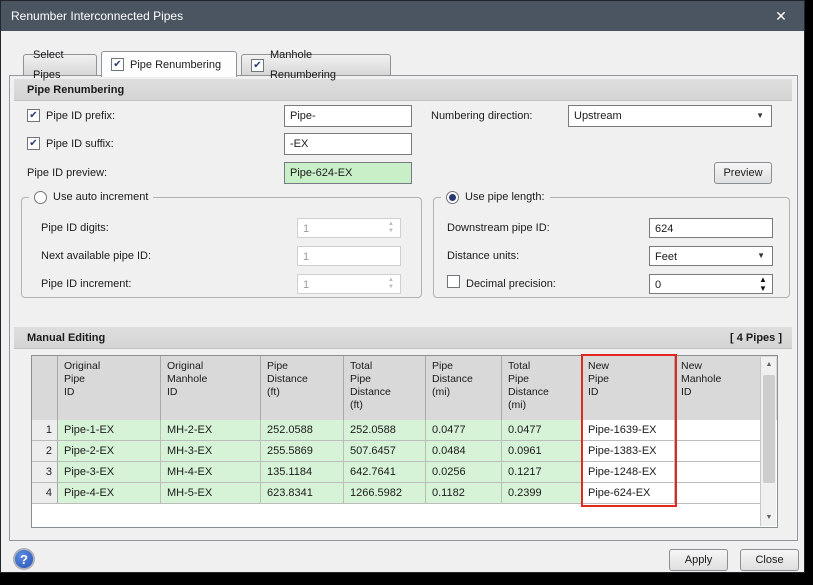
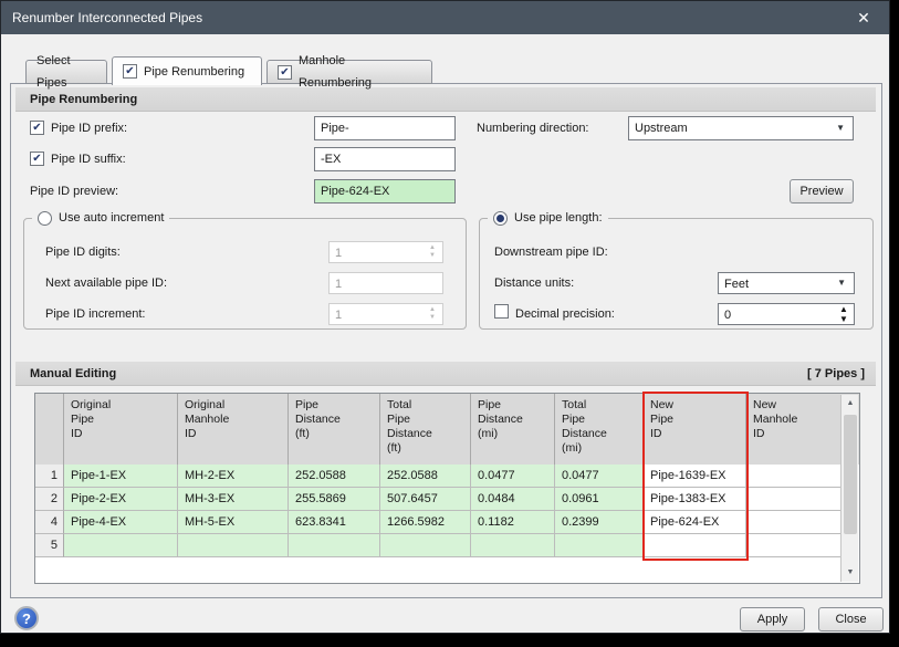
  Renumber Interconnected Pipes
  ✕
  Select Pipes
  ✔
  Pipe Renumbering
  ✔
  Manhole Renumbering
  Pipe Renumbering
  ✔
  Pipe ID prefix:
  Pipe-
  Numbering direction:
  Upstream
  ▼
  ✔
  Pipe ID suffix:
  -EX
  Pipe ID preview:
  Pipe-624-EX
  Preview
  Use auto increment
  Pipe ID digits:
  1
  Next available pipe ID:
  1
  Pipe ID increment:
  1
  Use pipe length:
  Downstream pipe ID:
- 624
  Distance units:
  Feet
  ▼
  Decimal precision:
  0
  ▲
  ▼
  Manual Editing
- [ 4 Pipes ]
+ [ 7 Pipes ]
  Original
  Pipe
  ID
  Original
  Manhole
  ID
  Pipe
  Distance
  (ft)
  Total
  Pipe
  Distance
  (ft)
  Pipe
  Distance
  (mi)
  Total
  Pipe
  Distance
  (mi)
  New
  Pipe
  ID
  New
  Manhole
  ID
  1
  Pipe-1-EX
  MH-2-EX
  252.0588
  252.0588
  0.0477
  0.0477
  Pipe-1639-EX
  2
  Pipe-2-EX
  MH-3-EX
  255.5869
  507.6457
  0.0484
  0.0961
  Pipe-1383-EX
- 3
- Pipe-3-EX
- MH-4-EX
- 135.1184
- 642.7641
- 0.0256
- 0.1217
- Pipe-1248-EX
  4
  Pipe-4-EX
  MH-5-EX
  623.8341
  1266.5982
  0.1182
  0.2399
  Pipe-624-EX
+ 5
  ?
  Apply
  Close
